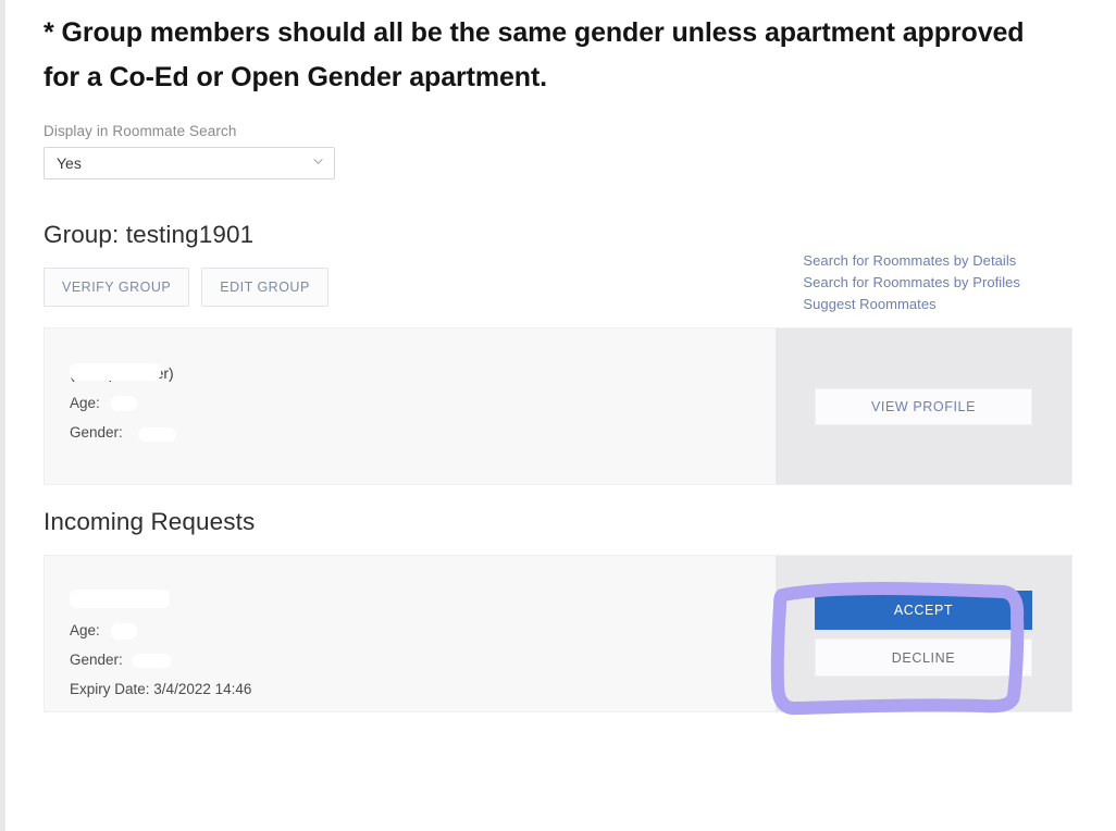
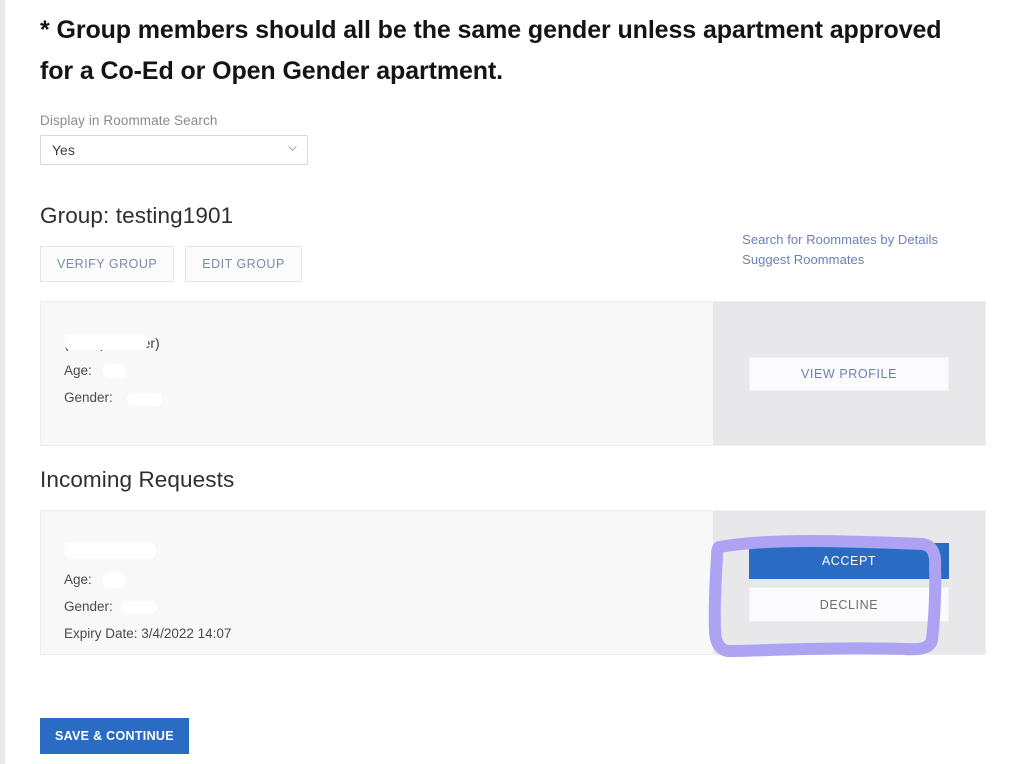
  * Group members should all be the same gender unless apartment approved for a Co-Ed or Open Gender apartment.
  Display in Roommate Search
  Yes
  Group: testing1901
  VERIFY GROUP
  EDIT GROUP
  Search for Roommates by Details
- Search for Roommates by Profiles
  Suggest Roommates
  Age:
  Gender:
  VIEW PROFILE
  Incoming Requests
  Age:
  Gender:
- Expiry Date: 3/4/2022 14:46
+ Expiry Date: 3/4/2022 14:07
  ACCEPT
  DECLINE
+ SAVE & CONTINUE
